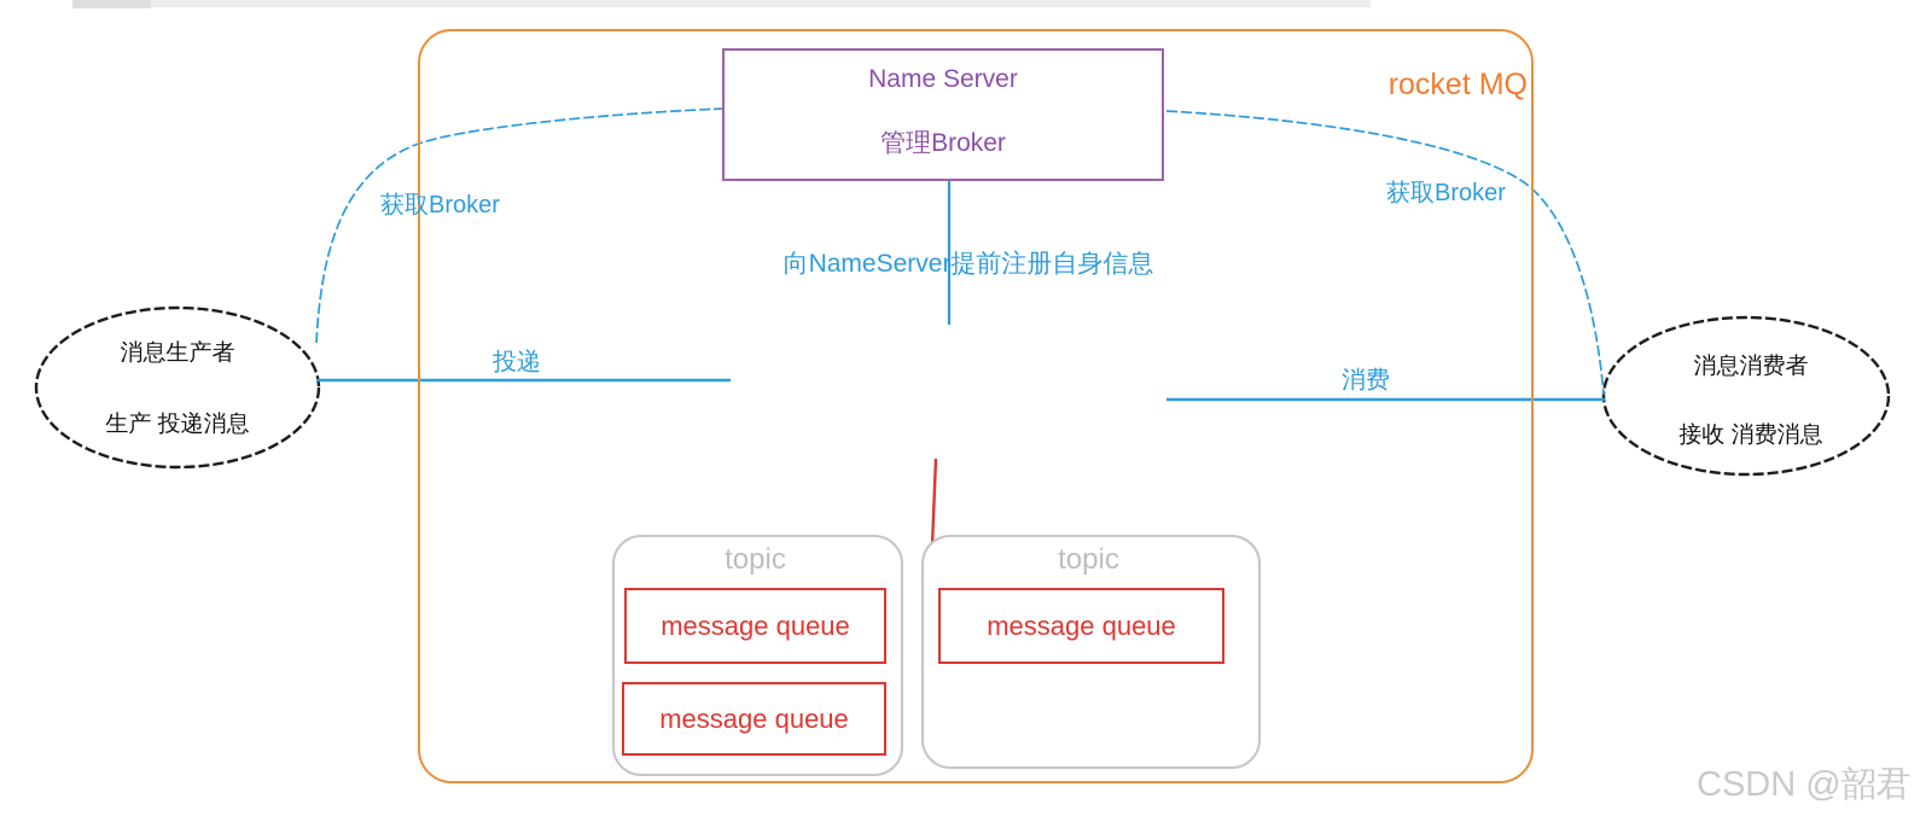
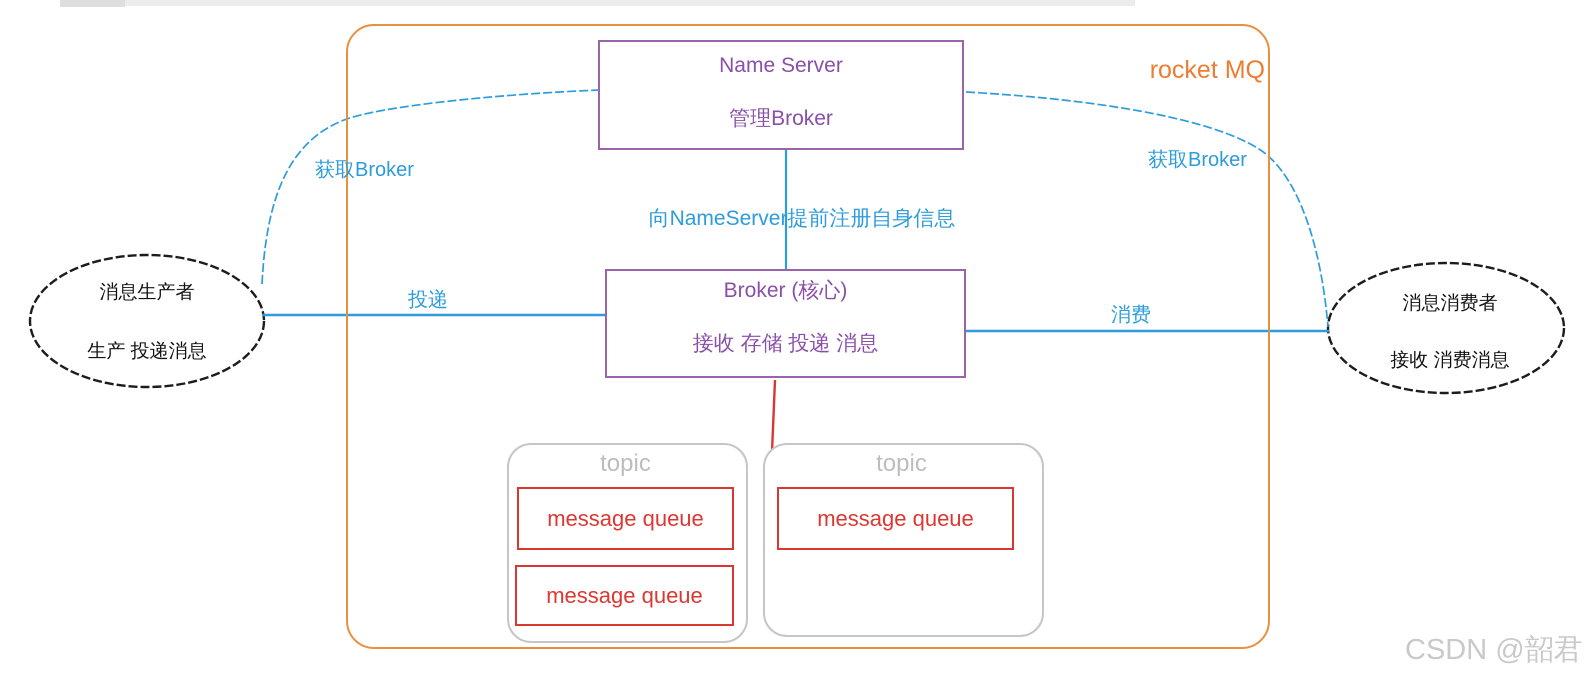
  rocket MQ
  Name Server
  管理Broker
+ Broker (核心)
+ 接收 存储 投递 消息
  向NameServer提前注册自身信息
  获取Broker
  获取Broker
  投递
  消费
  消息生产者
  生产 投递消息
  消息消费者
  接收 消费消息
  topic
  topic
  message queue
  message queue
  message queue
  CSDN @韶君
